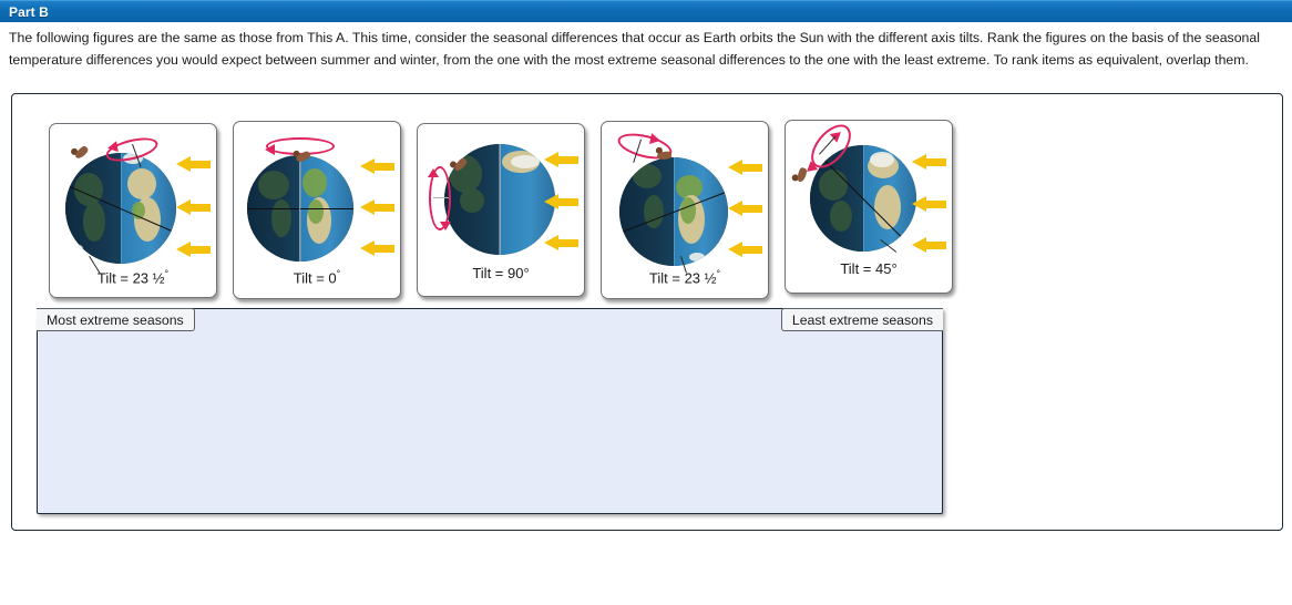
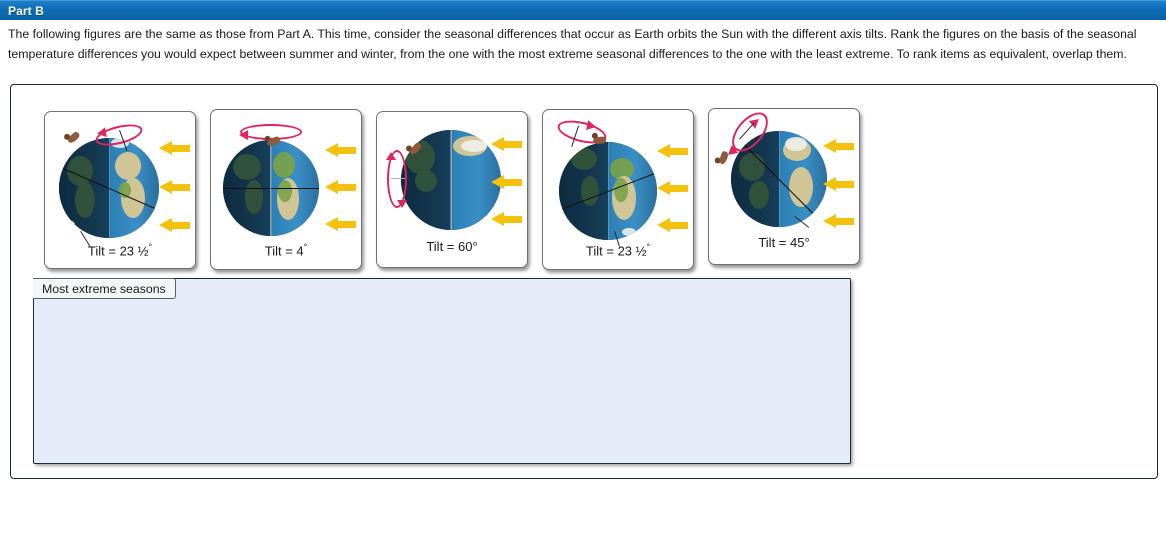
  Part B
- The following figures are the same as those from This A. This time, consider the seasonal differences that occur as Earth orbits the Sun with the different axis tilts. Rank the figures on the basis of the seasonal temperature differences you would expect between summer and winter, from the one with the most extreme seasonal differences to the one with the least extreme. To rank items as equivalent, overlap them.
+ The following figures are the same as those from Part A. This time, consider the seasonal differences that occur as Earth orbits the Sun with the different axis tilts. Rank the figures on the basis of the seasonal temperature differences you would expect between summer and winter, from the one with the most extreme seasonal differences to the one with the least extreme. To rank items as equivalent, overlap them.
  Tilt = 23 ½°
- Tilt = 0°
+ Tilt = 4°
- Tilt = 90°
+ Tilt = 60°
  Tilt = 23 ½°
  Tilt = 45°
  Most extreme seasons
- Least extreme seasons
